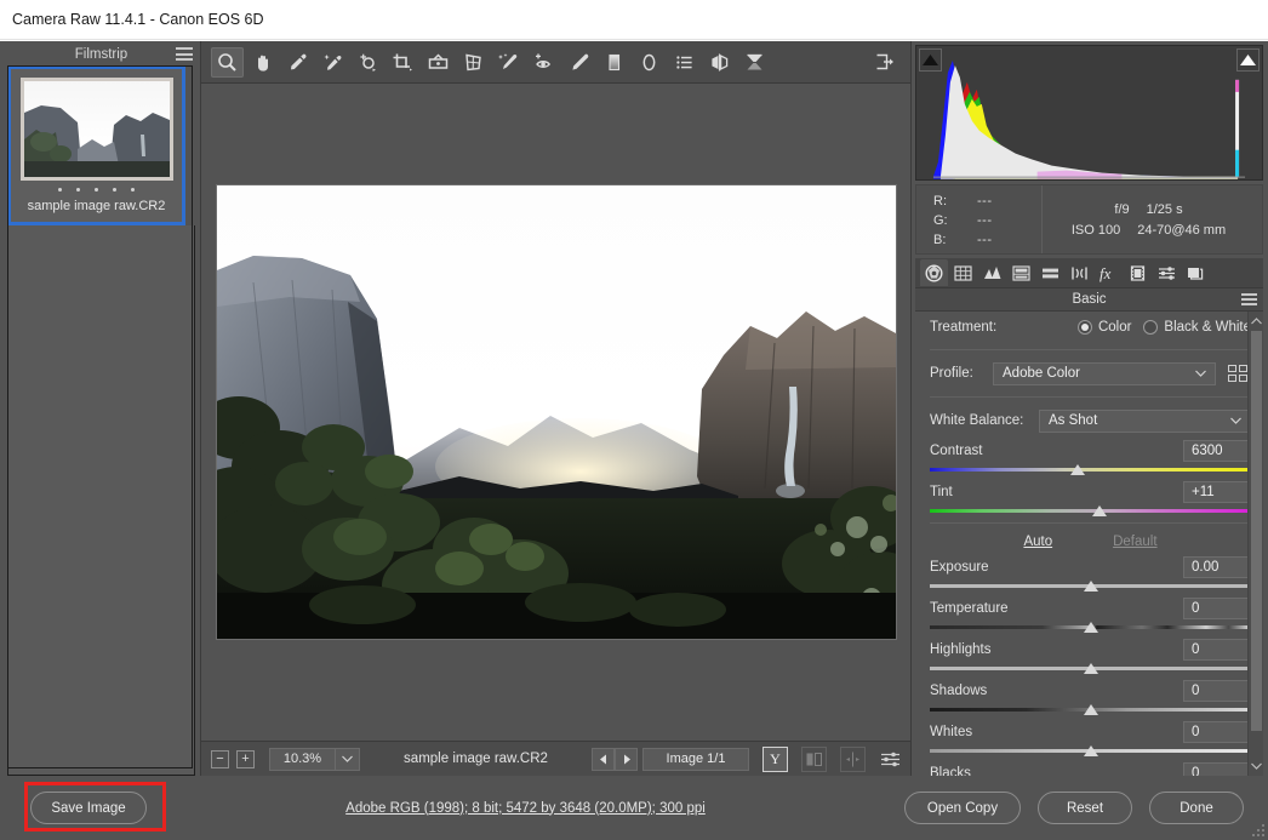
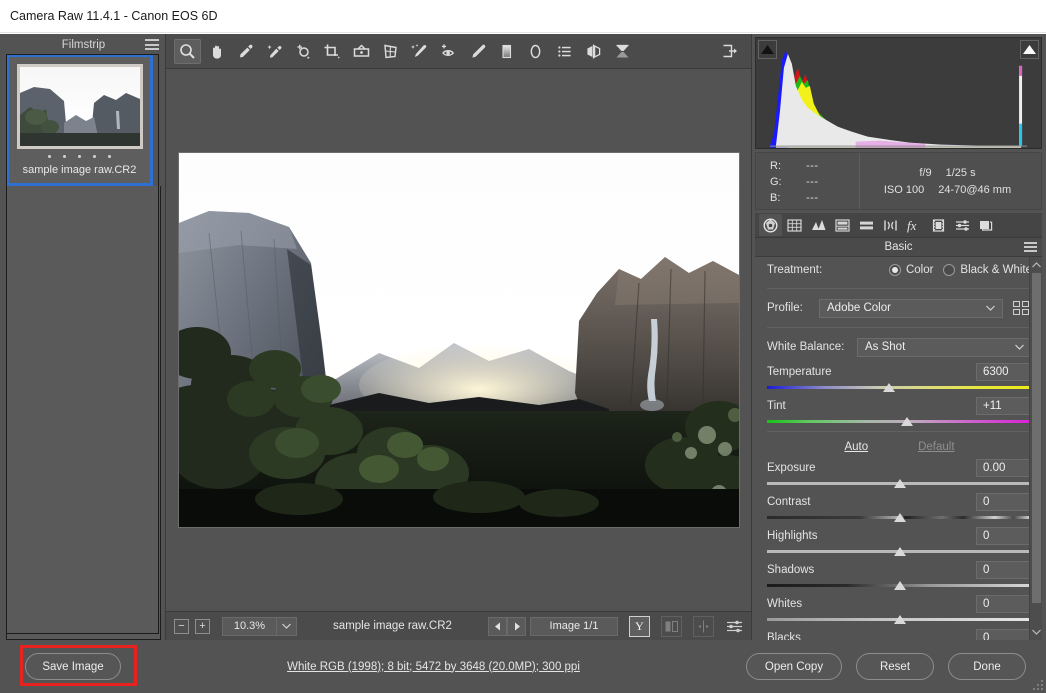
  Camera Raw 11.4.1 - Canon EOS 6D
  Filmstrip
  sample image raw.CR2
  −
  +
  10.3%
  sample image raw.CR2
  Image 1/1
  Y
  R:
  ---
  G:
  ---
  B:
  ---
  f/9
  1/25 s
  ISO 100
  24-70@46 mm
  fx
  Basic
  Treatment:
  Color
  Black & Whit
  Profile:
  Adobe Color
  White Balance:
  As Shot
- Contrast
+ Temperature
  6300
  Tint
  +11
  Auto
  Default
  Exposure
  0.00
- Temperature
+ Contrast
  0
  Highlights
  0
  Shadows
  0
  Whites
  0
  Blacks
  0
  Save Image
- Adobe RGB (1998); 8 bit; 5472 by 3648 (20.0MP); 300 ppi
+ White RGB (1998); 8 bit; 5472 by 3648 (20.0MP); 300 ppi
  Open Copy
  Reset
  Done
